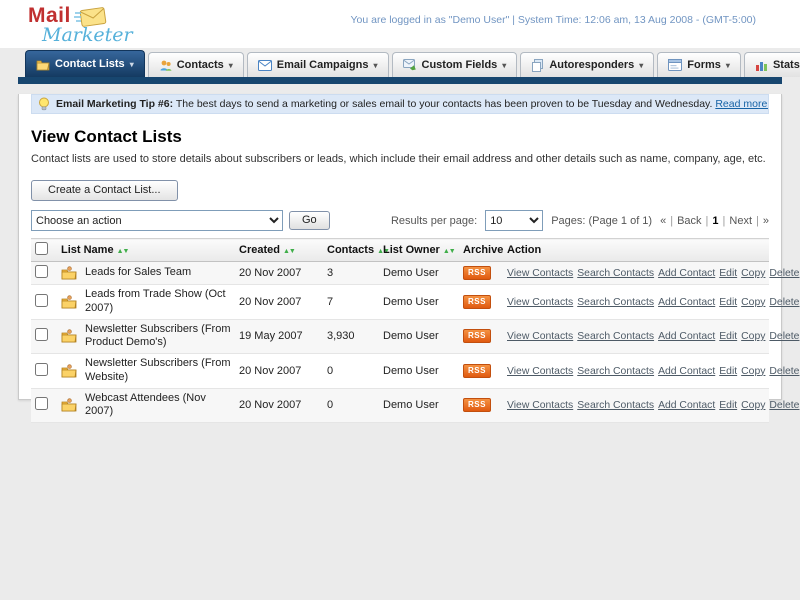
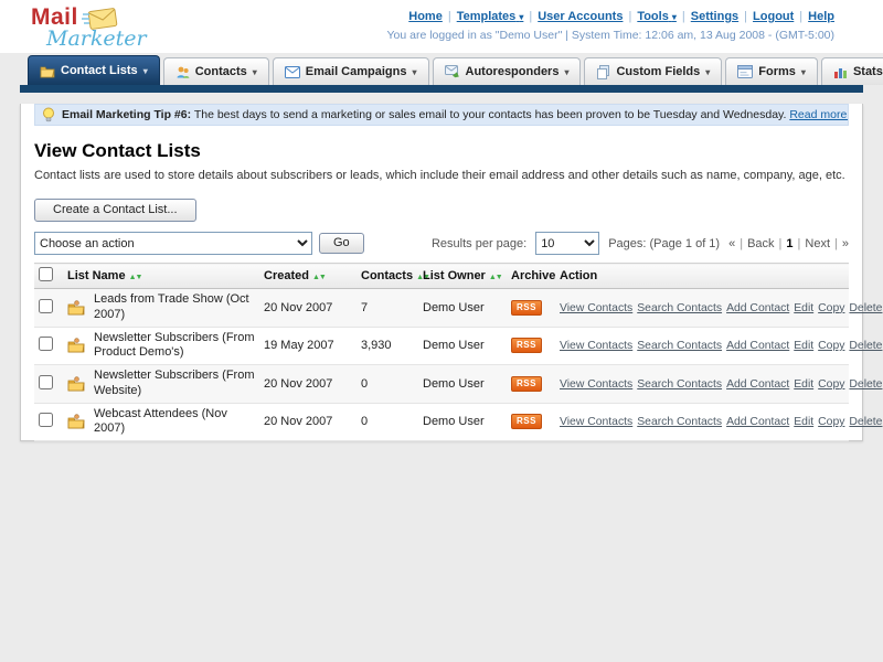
  Mail
  Marketer
+ Home | Templates ▾ | User Accounts | Tools ▾ | Settings | Logout | Help
  You are logged in as "Demo User" | System Time: 12:06 am, 13 Aug 2008 - (GMT-5:00)
  Contact Lists
  ▾
  Contacts
  ▾
  Email Campaigns
  ▾
- Custom Fields
+ Autoresponders
  ▾
- Autoresponders
+ Custom Fields
  ▾
  Forms
  ▾
  Stats
  Email Marketing Tip #6: The best days to send a marketing or sales email to your contacts has been proven to be Tuesday and Wednesday. Read more
  View Contact Lists
  Contact lists are used to store details about subscribers or leads, which include their email address and other details such as name, company, age, etc.
  Create a Contact List...
  Choose an action
  Go
  Results per page:
  10
  Pages: (Page 1 of 1)
  « | Back | 1 | Next | »
  	List Name	Created	Contacts	List Owner	Archive	Action
- 	Leads for Sales Team	20 Nov 2007	3	Demo User	RSS	View Contacts Search Contacts Add Contact Edit Copy Delete
  	Leads from Trade Show (Oct 2007)	20 Nov 2007	7	Demo User	RSS	View Contacts Search Contacts Add Contact Edit Copy Delete
  	Newsletter Subscribers (From Product Demo's)	19 May 2007	3,930	Demo User	RSS	View Contacts Search Contacts Add Contact Edit Copy Delete
  	Newsletter Subscribers (From Website)	20 Nov 2007	0	Demo User	RSS	View Contacts Search Contacts Add Contact Edit Copy Delete
  	Webcast Attendees (Nov 2007)	20 Nov 2007	0	Demo User	RSS	View Contacts Search Contacts Add Contact Edit Copy Delete
